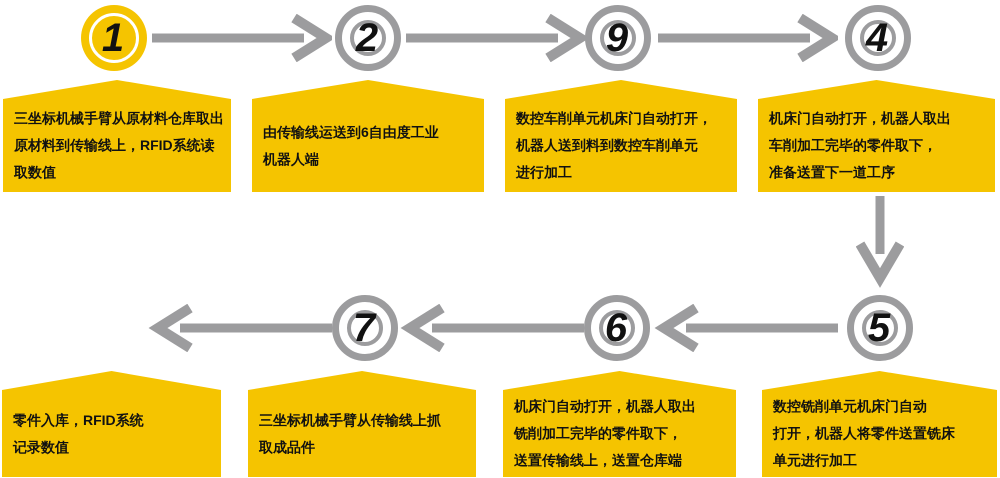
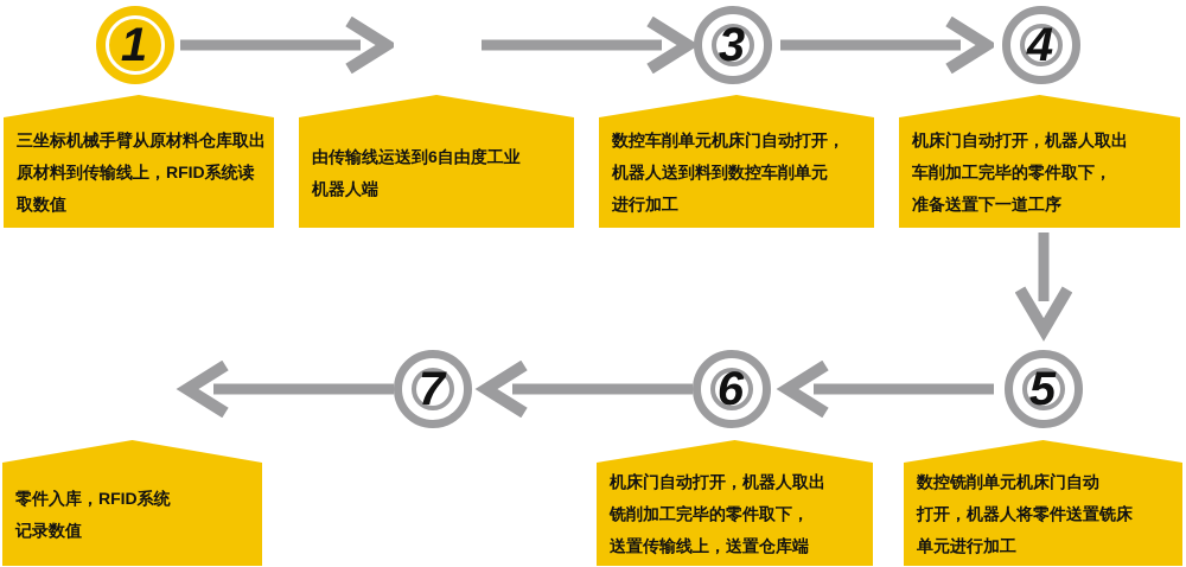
  1
- 2
- 9
+ 3
  4
  5
  6
  7
  三坐标机械手臂从原材料仓库取出
  原材料到传输线上，RFID系统读
  取数值
  由传输线运送到6自由度工业
  机器人端
  数控车削单元机床门自动打开，
  机器人送到料到数控车削单元
  进行加工
  机床门自动打开，机器人取出
  车削加工完毕的零件取下，
  准备送置下一道工序
  数控铣削单元机床门自动
  打开，机器人将零件送置铣床
  单元进行加工
  机床门自动打开，机器人取出
  铣削加工完毕的零件取下，
  送置传输线上，送置仓库端
- 三坐标机械手臂从传输线上抓
- 取成品件
  零件入库，RFID系统
  记录数值
